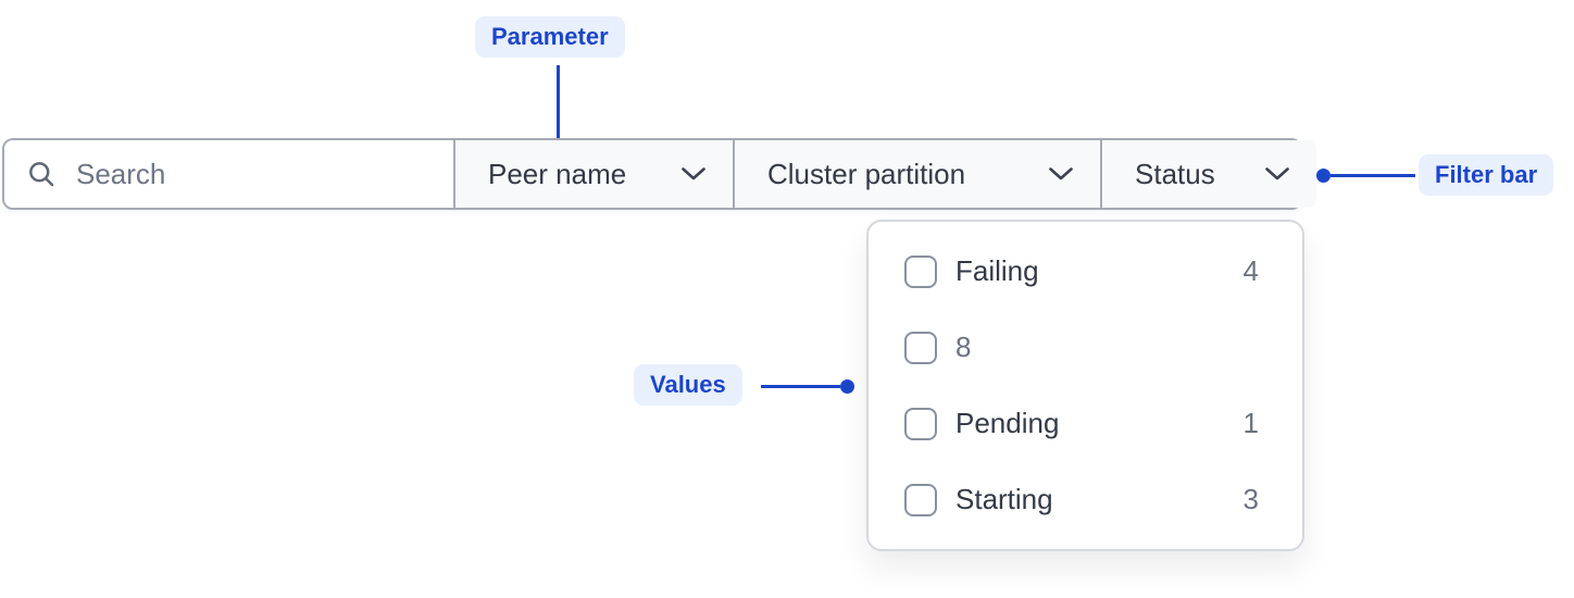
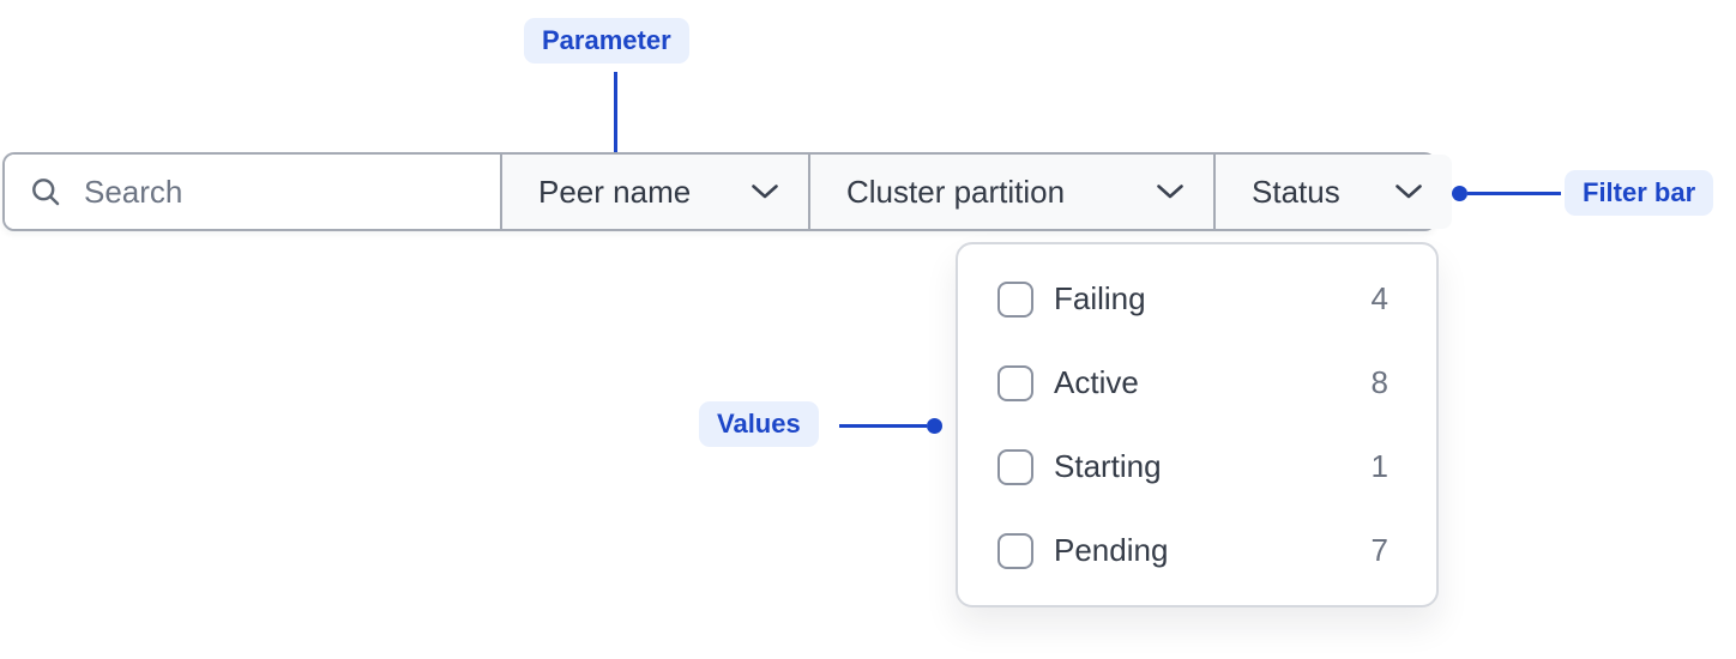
  Parameter
  Search
  Peer name
  Cluster partition
  Status
  Filter bar
  Values
  Failing
  4
+ Active
  8
- Pending
+ Starting
  1
- Starting
+ Pending
- 3
+ 7
